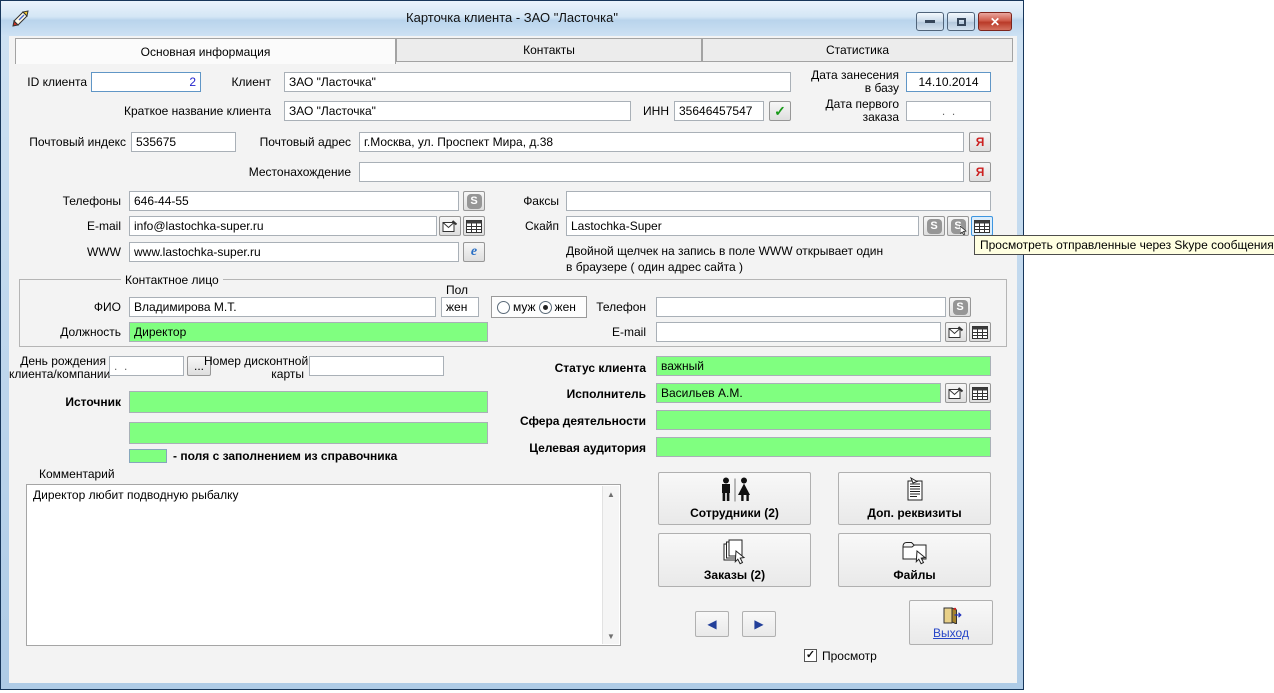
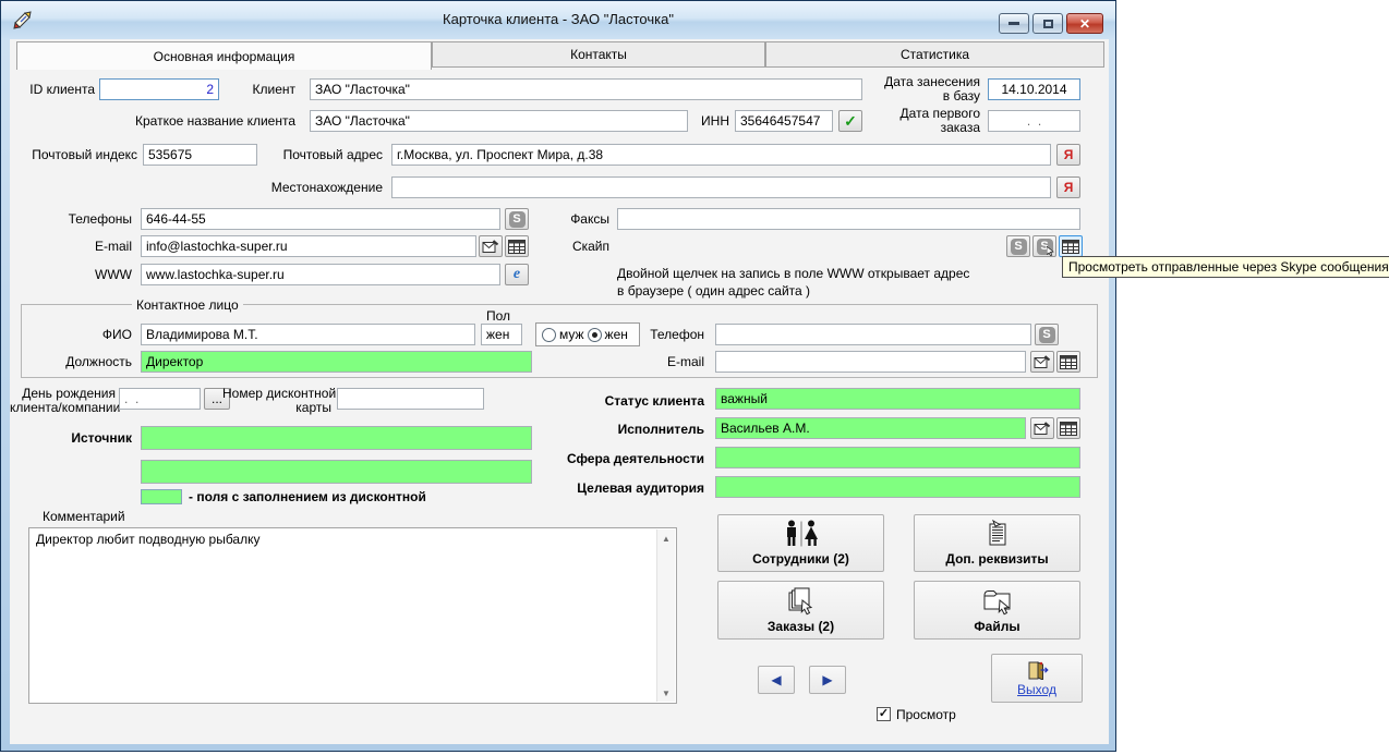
  Карточка клиента - ЗАО "Ласточка"
  ✕
  Основная информация
  Контакты
  Статистика
  ID клиента
  2
  Клиент
  ЗАО "Ласточка"
  Дата занесения
  в базу
  14.10.2014
  Краткое название клиента
  ЗАО "Ласточка"
  ИНН
  35646457547
  ✓
  Дата первого
  заказа
  . .
  Почтовый индекс
  535675
  Почтовый адрес
  г.Москва, ул. Проспект Мира, д.38
  Я
  Местонахождение
  Я
  Телефоны
  646-44-55
  S
  Факсы
  E-mail
  info@lastochka-super.ru
  Скайп
- Lastochka-Super
  S
  S
  WWW
  www.lastochka-super.ru
  e
- Двойной щелчек на запись в поле WWW открывает один
+ Двойной щелчек на запись в поле WWW открывает адрес
  в браузере ( один адрес сайта )
  Контактное лицо
  Пол
  ФИО
  Владимирова М.Т.
  жен
  муж
  жен
  Телефон
  S
  Должность
  Директор
  E-mail
  День рождения
  клиента/компании
  . .
  ...
  Номер дисконтной
  карты
  Статус клиента
  важный
  Источник
  Исполнитель
  Васильев А.М.
  Сфера деятельности
- - поля с заполнением из справочника
+ - поля с заполнением из дисконтной
  Целевая аудитория
  Комментарий
  Директор любит подводную рыбалку
  ▲
  ▼
  Сотрудники (2)
  Доп. реквизиты
  Заказы (2)
  Файлы
  ◀
  ▶
  ✓
  Просмотр
  Выход
  Просмотреть отправленные через Skype сообщения
